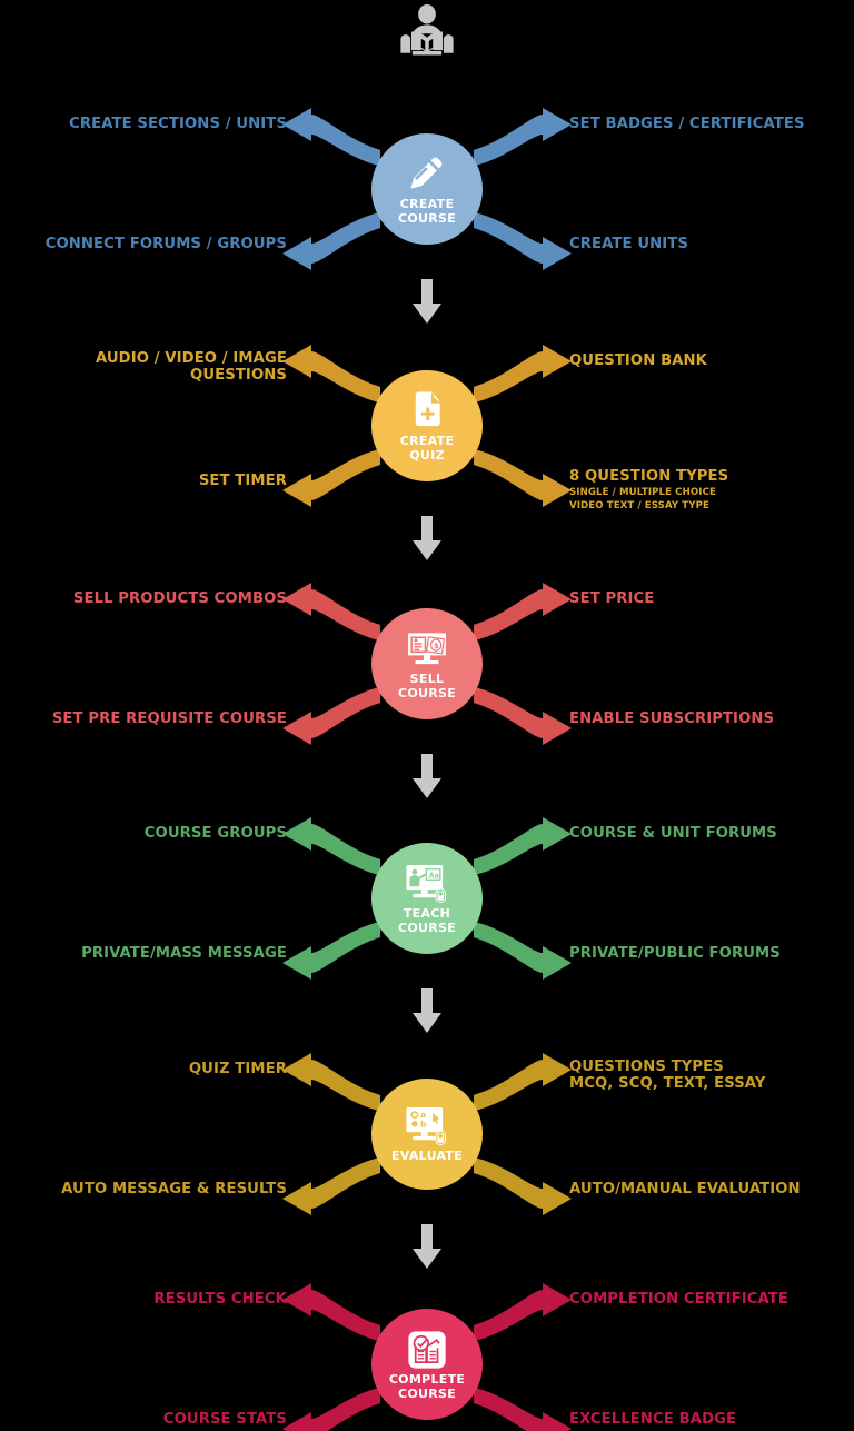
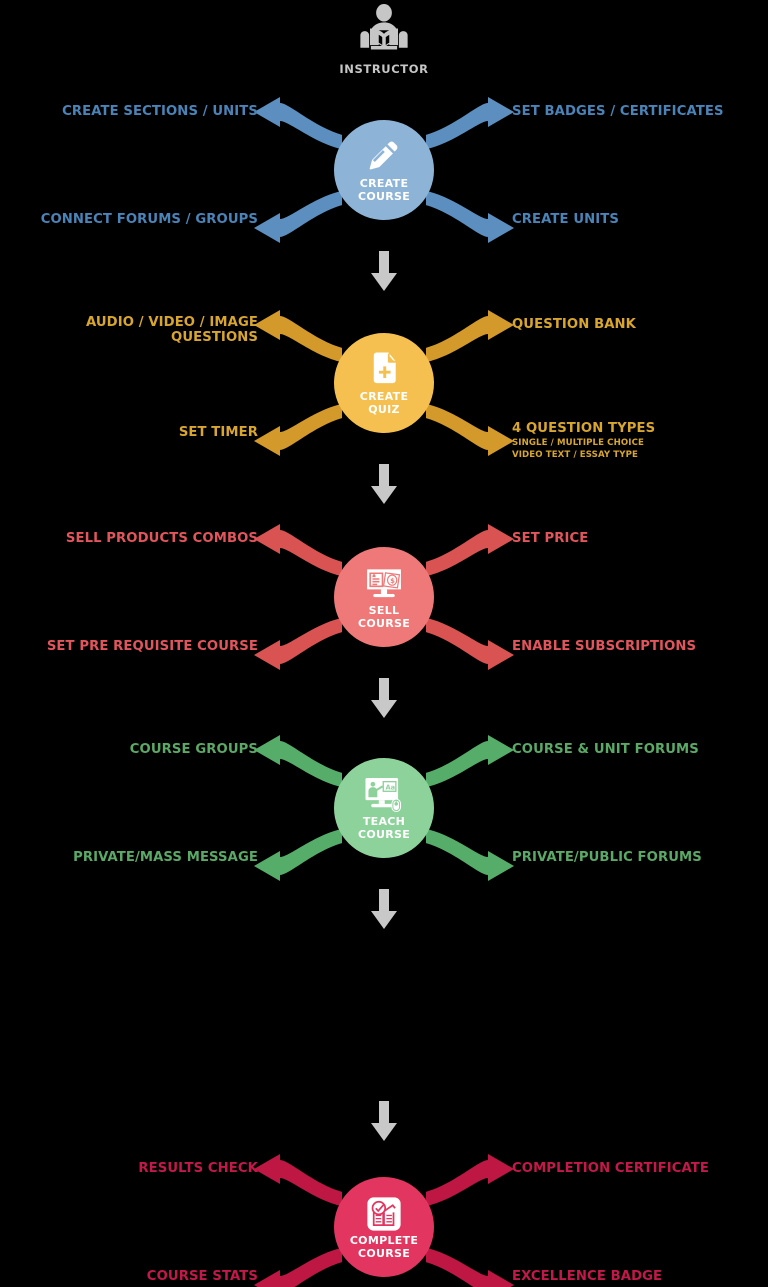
+ INSTRUCTOR
  CREATE
  COURSE
  CREATE SECTIONS / UNITS
  SET BADGES / CERTIFICATES
  CONNECT FORUMS / GROUPS
  CREATE UNITS
  CREATE
  QUIZ
  AUDIO / VIDEO / IMAGE
  QUESTIONS
  QUESTION BANK
  SET TIMER
- 8 QUESTION TYPES
+ 4 QUESTION TYPES
  SINGLE / MULTIPLE CHOICE
  VIDEO TEXT / ESSAY TYPE
  $
  SELL
  COURSE
  SELL PRODUCTS COMBOS
  SET PRICE
  SET PRE REQUISITE COURSE
  ENABLE SUBSCRIPTIONS
  Aa
  TEACH
  COURSE
  COURSE GROUPS
  COURSE & UNIT FORUMS
  PRIVATE/MASS MESSAGE
  PRIVATE/PUBLIC FORUMS
- a
- b
- EVALUATE
- QUIZ TIMER
- QUESTIONS TYPES
- MCQ, SCQ, TEXT, ESSAY
- AUTO MESSAGE & RESULTS
- AUTO/MANUAL EVALUATION
  COMPLETE
  COURSE
  RESULTS CHECK
  COMPLETION CERTIFICATE
  COURSE STATS
  EXCELLENCE BADGE
